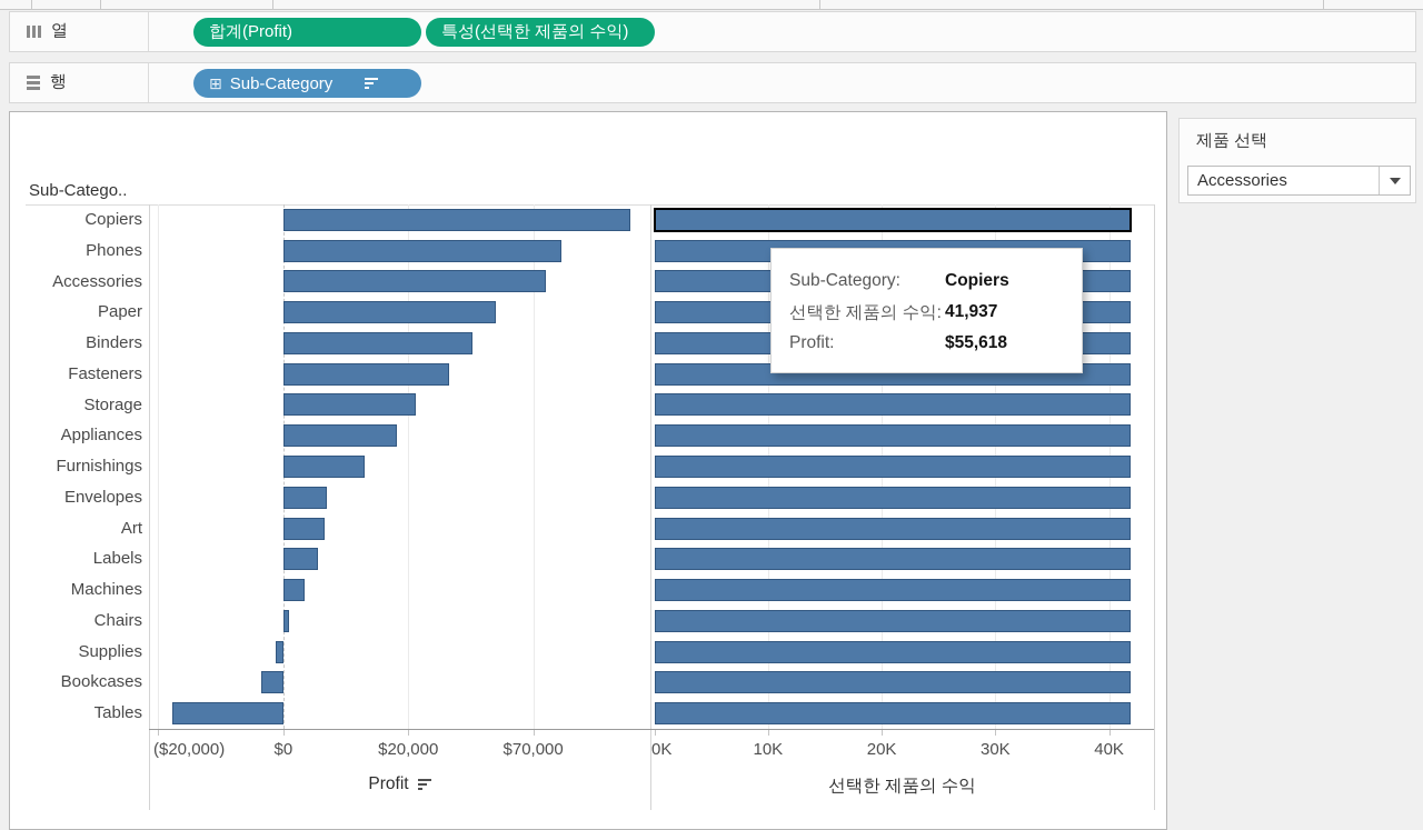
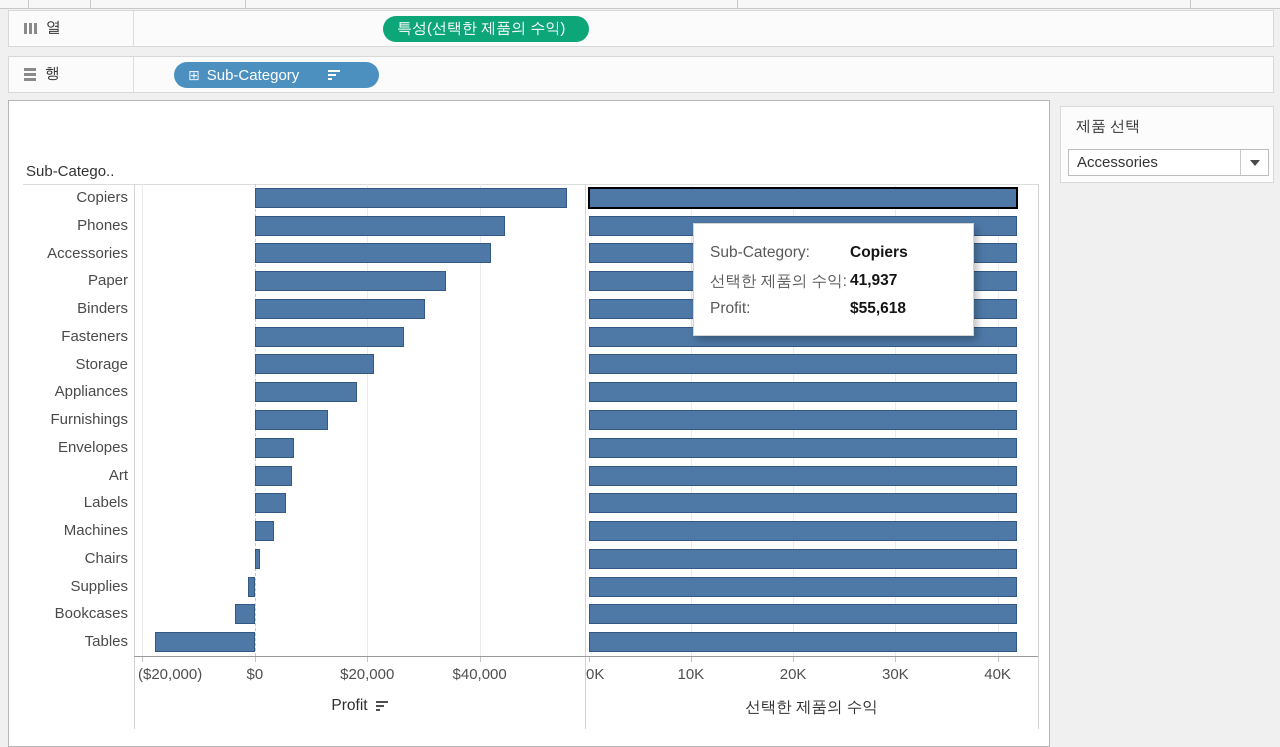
  열
- 합계(Profit)
  특성(선택한 제품의 수익)
  행
  ⊞
  Sub-Category
  Sub-Catego..
  Copiers
  Phones
  Accessories
  Paper
  Binders
  Fasteners
  Storage
  Appliances
  Furnishings
  Envelopes
  Art
  Labels
  Machines
  Chairs
  Supplies
  Bookcases
  Tables
  ($20,000)
  $0
  $20,000
- $70,000
+ $40,000
  0K
  10K
  20K
  30K
  40K
  Profit
  선택한 제품의 수익
  Sub-Category:
  Copiers
  선택한 제품의 수익:
  41,937
  Profit:
  $55,618
  제품 선택
  Accessories
